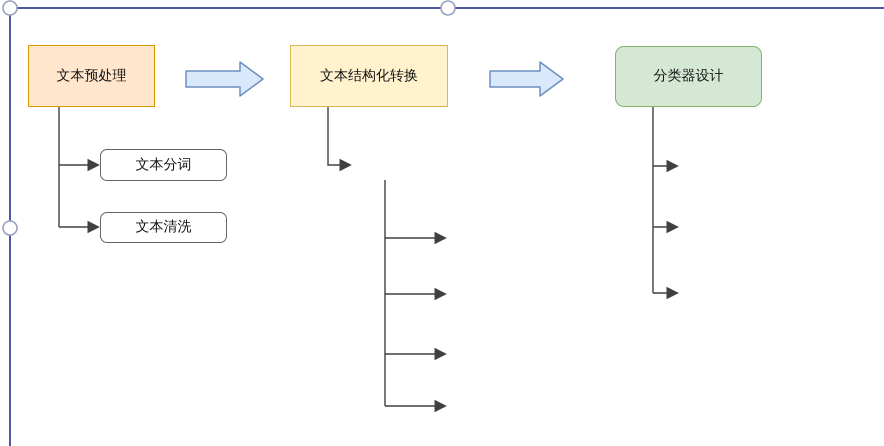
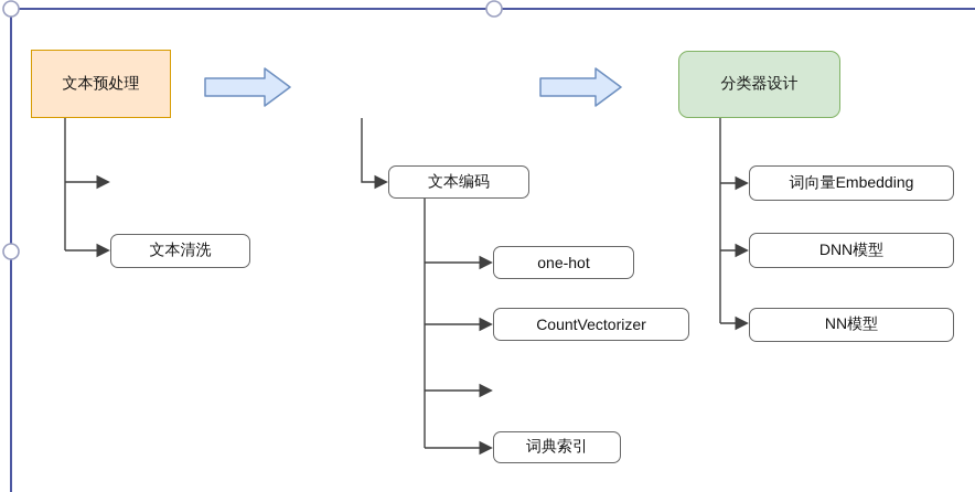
  文本预处理
- 文本结构化转换
  分类器设计
- 文本分词
  文本清洗
+ 文本编码
+ one-hot
+ CountVectorizer
+ 词典索引
+ 词向量Embedding
+ DNN模型
+ NN模型
